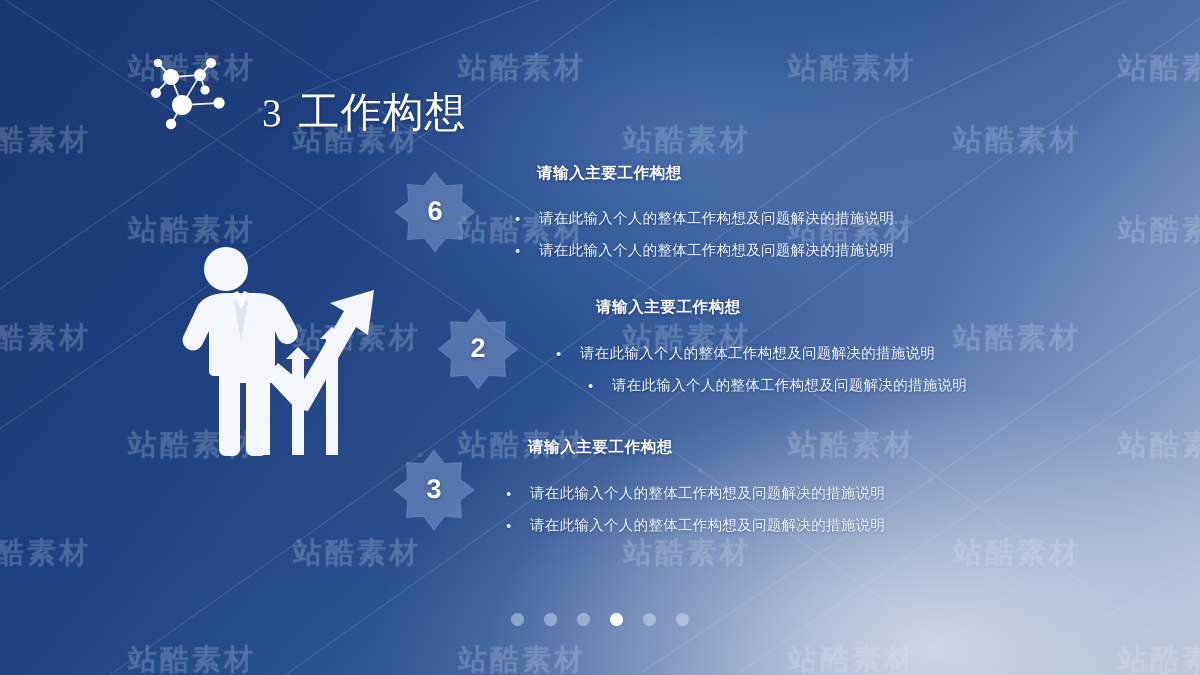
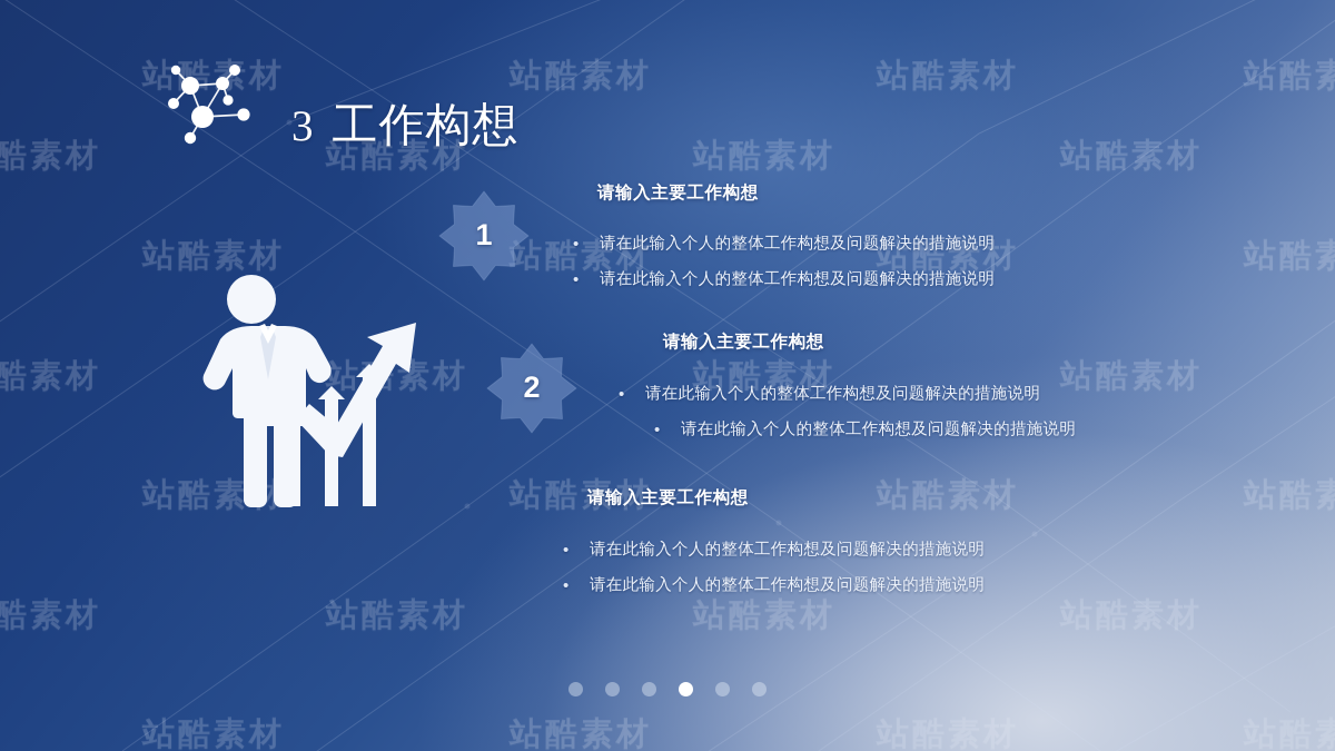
  站酷材
  站酷素材
  站酷素材
  站酷素
  酷素材
  站酷素材
  站酷素材
  站酷素材
  站酷素材
  站酷素材
  站酷素材
  站酷素
  酷素材
  站素材
  站酷素材
  站酷素材
  站酷素
  站酷素材
  站酷素材
  站酷素
  酷素材
  站酷素材
  站酷素材
  站酷素材
  站酷素材
  站酷素材
  站酷素材
  3 工作构想
- 6
+ 1
  请输入主要工作构想
  •
  请在此输入个人的整体工作构想及问题解决的措施说明
  •
  请在此输入个人的整体工作构想及问题解决的措施说明
  2
  请输入主要工作构想
  •
  请在此输入个人的整体工作构想及问题解决的措施说明
  •
  请在此输入个人的整体工作构想及问题解决的措施说明
- 3
  请输入主要工作构想
  •
  请在此输入个人的整体工作构想及问题解决的措施说明
  •
  请在此输入个人的整体工作构想及问题解决的措施说明
